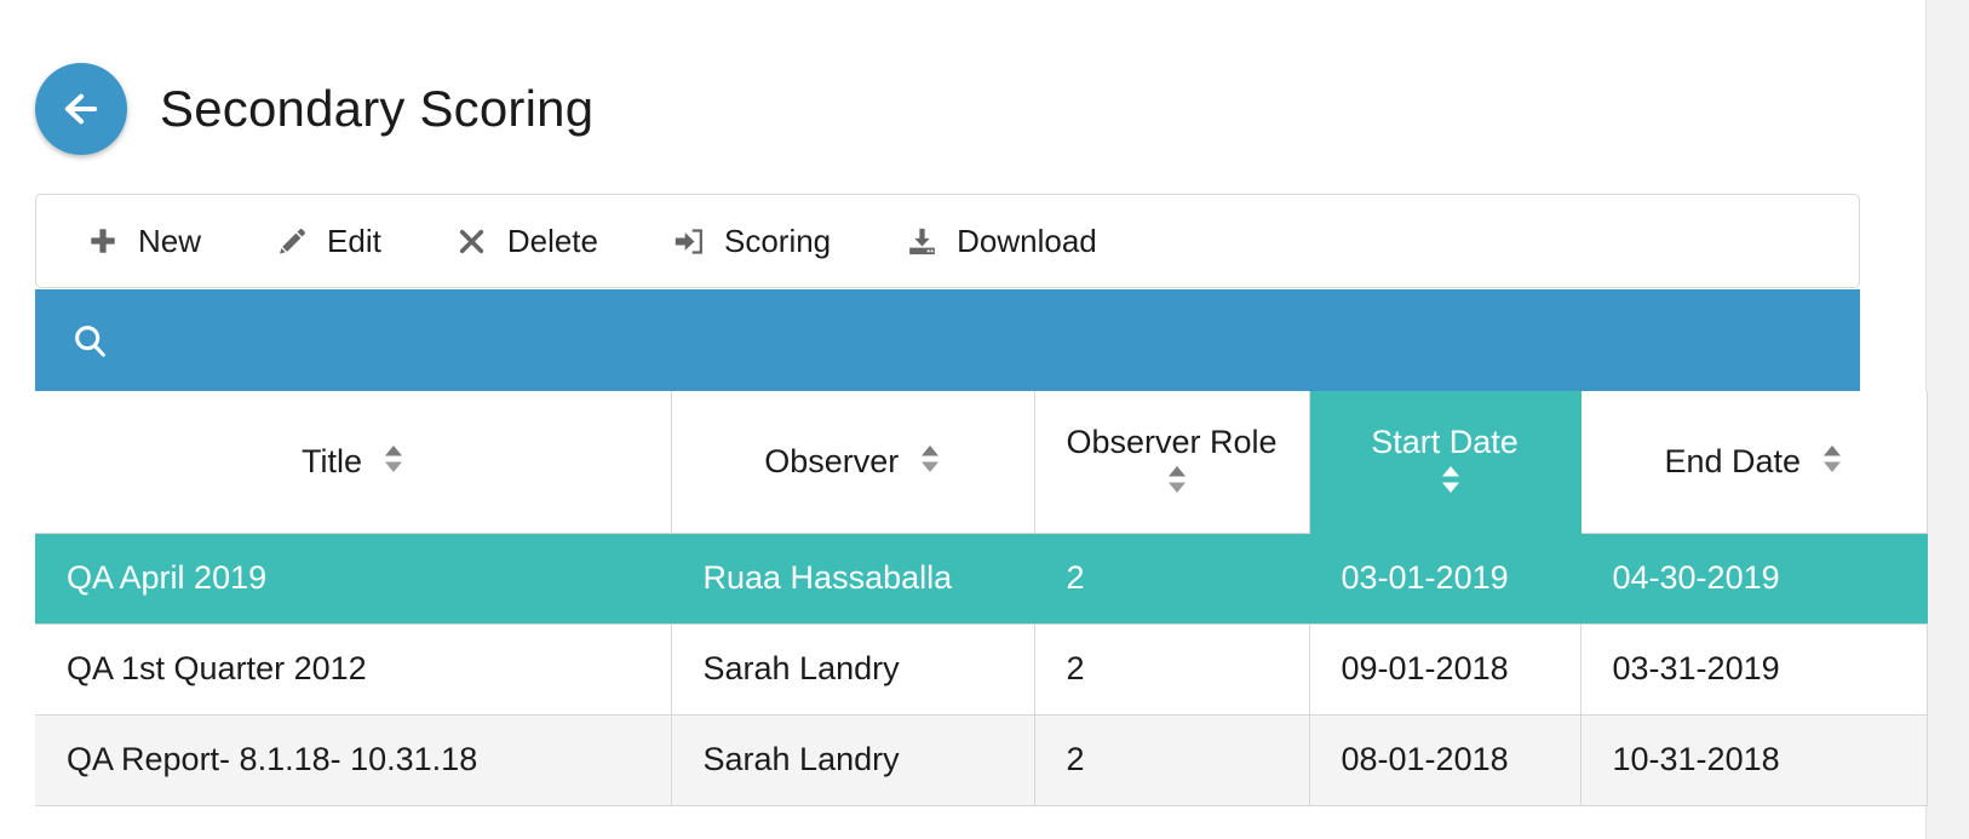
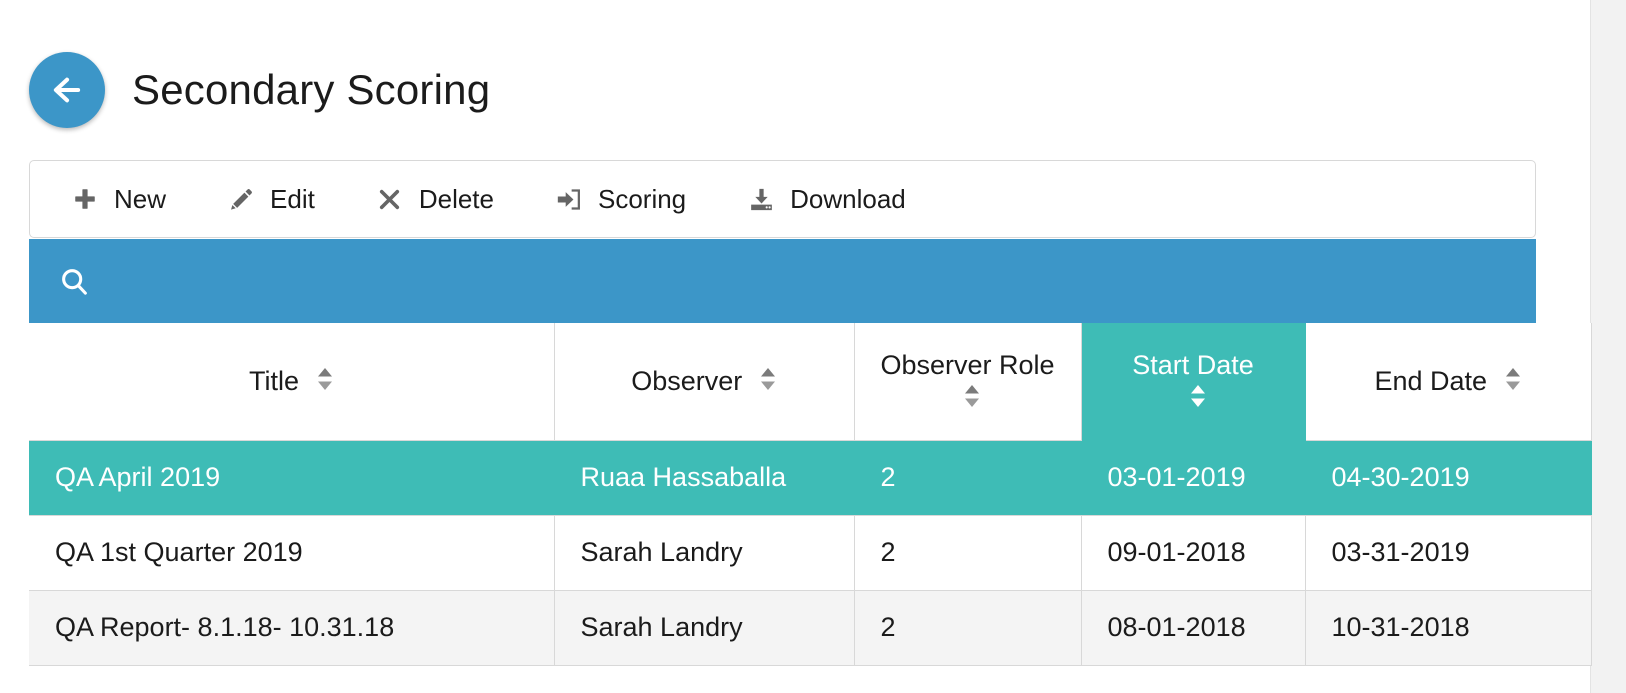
  Secondary Scoring
  New
  Edit
  Delete
  Scoring
  Download
  Title	Observer	Observer Role	Start Date	End Date
  QA April 2019	Ruaa Hassaballa	2	03-01-2019	04-30-2019
- QA 1st Quarter 2012	Sarah Landry	2	09-01-2018	03-31-2019
+ QA 1st Quarter 2019	Sarah Landry	2	09-01-2018	03-31-2019
  QA Report- 8.1.18- 10.31.18	Sarah Landry	2	08-01-2018	10-31-2018
